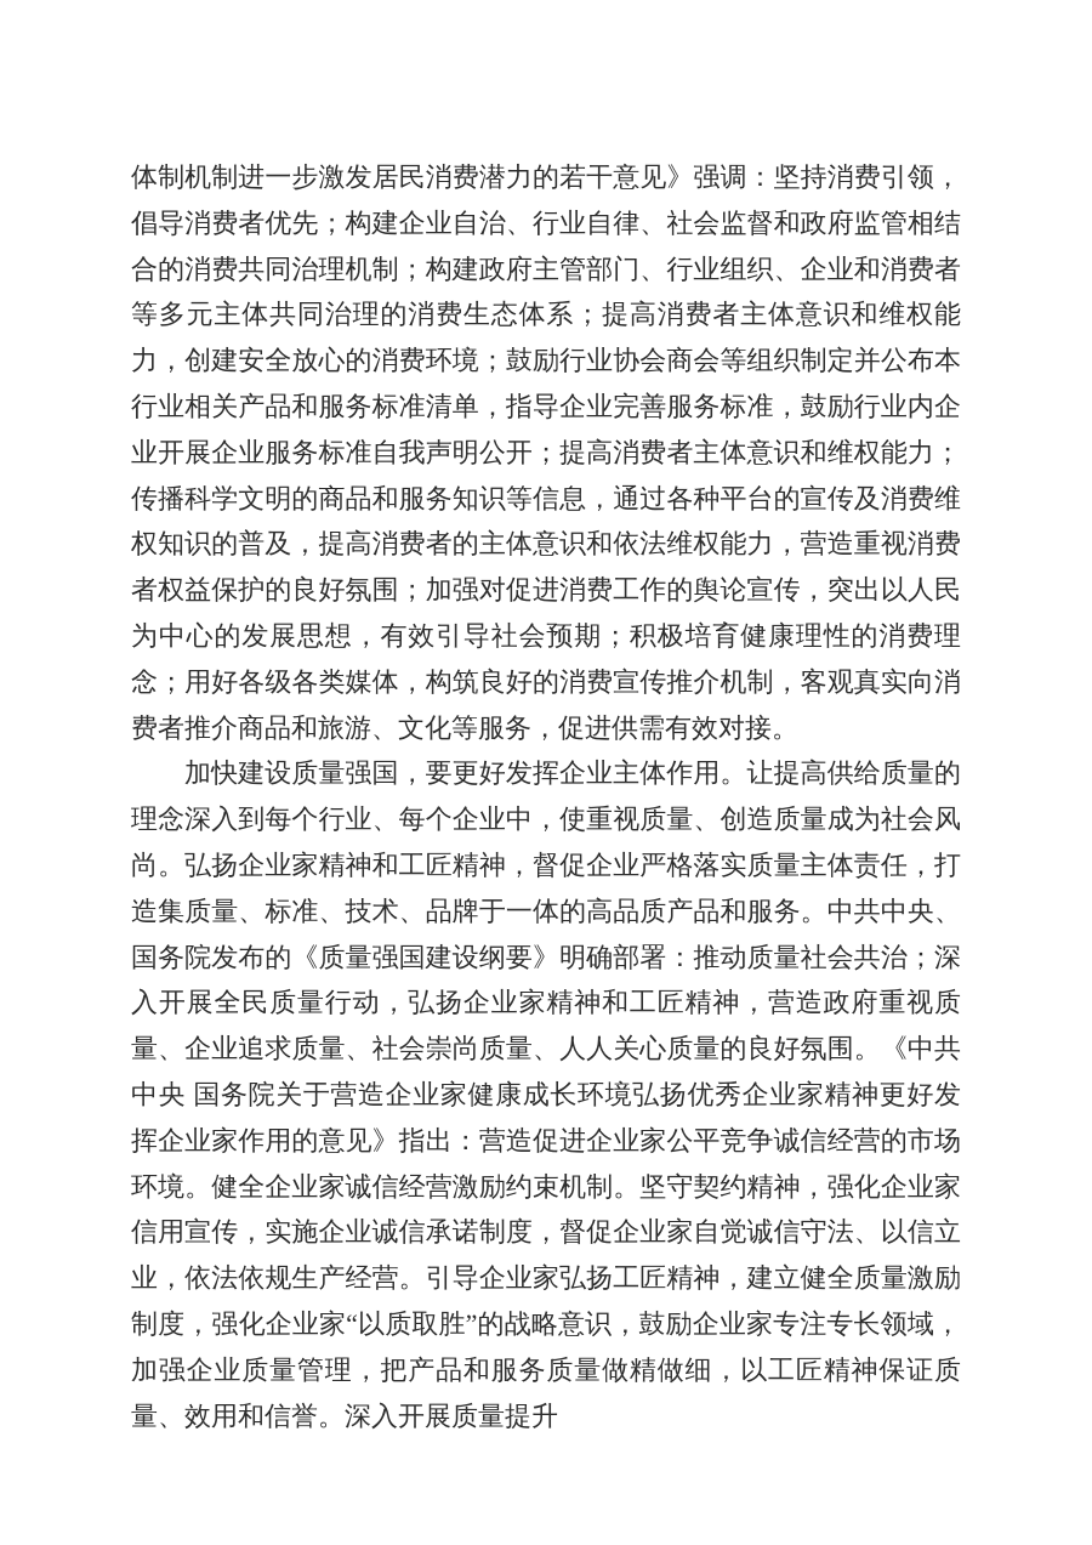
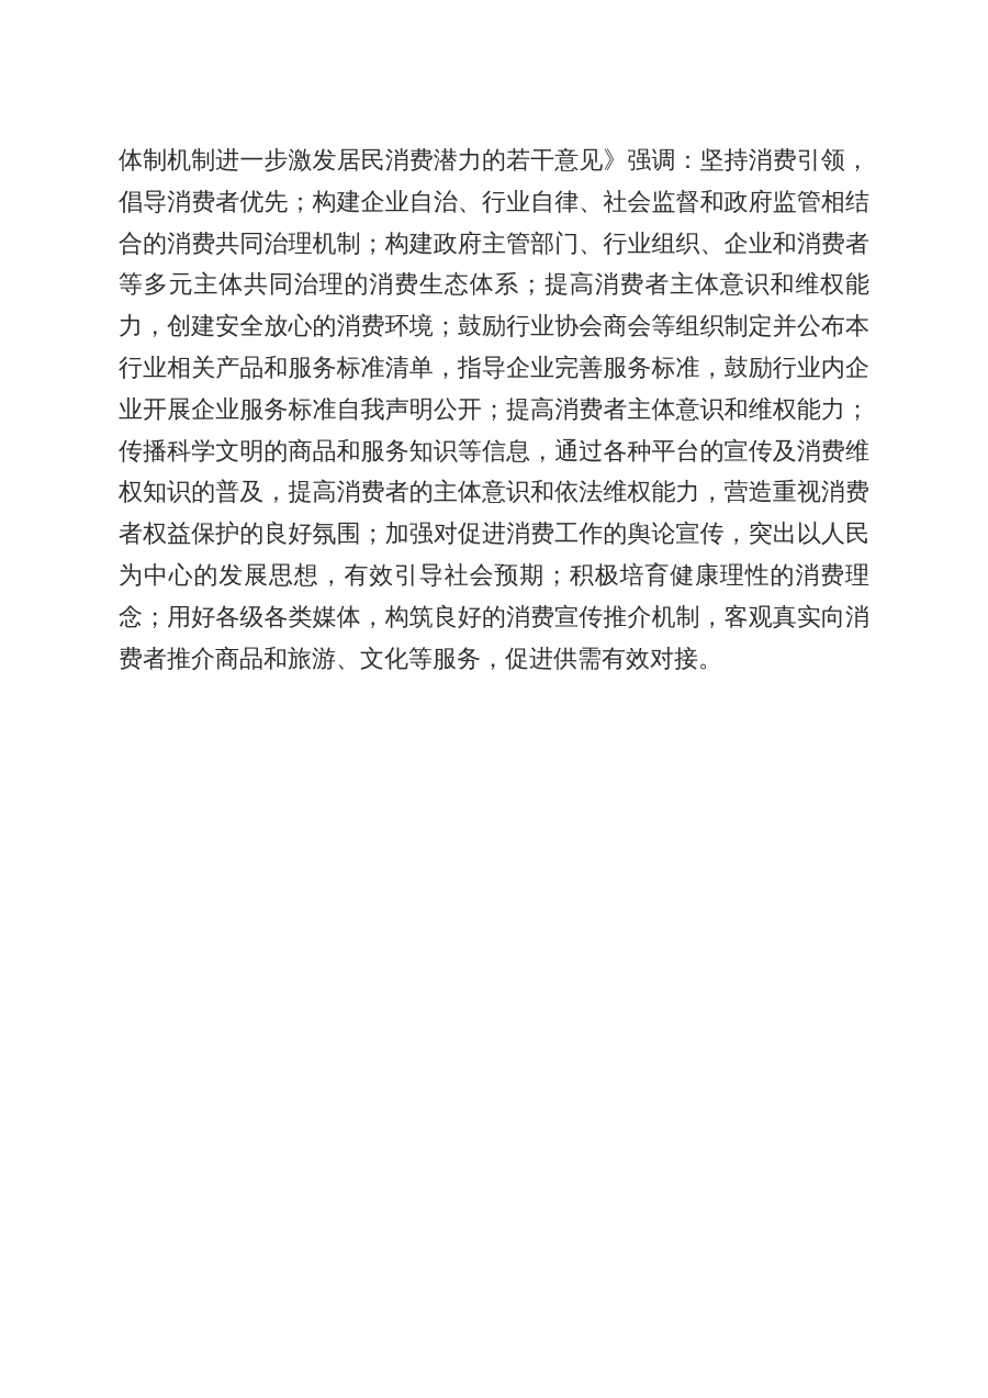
  体制机制进一步激发居民消费潜力的若干意见》强调：坚持消费引领，倡导消费者优先；构建企业自治、行业自律、社会监督和政府监管相结合的消费共同治理机制；构建政府主管部门、行业组织、企业和消费者等多元主体共同治理的消费生态体系；提高消费者主体意识和维权能力，创建安全放心的消费环境；鼓励行业协会商会等组织制定并公布本行业相关产品和服务标准清单，指导企业完善服务标准，鼓励行业内企业开展企业服务标准自我声明公开；提高消费者主体意识和维权能力；传播科学文明的商品和服务知识等信息，通过各种平台的宣传及消费维权知识的普及，提高消费者的主体意识和依法维权能力，营造重视消费者权益保护的良好氛围；加强对促进消费工作的舆论宣传，突出以人民为中心的发展思想，有效引导社会预期；积极培育健康理性的消费理念；用好各级各类媒体，构筑良好的消费宣传推介机制，客观真实向消费者推介商品和旅游、文化等服务，促进供需有效对接。
- 加快建设质量强国，要更好发挥企业主体作用。让提高供给质量的理念深入到每个行业、每个企业中，使重视质量、创造质量成为社会风尚。弘扬企业家精神和工匠精神，督促企业严格落实质量主体责任，打造集质量、标准、技术、品牌于一体的高品质产品和服务。中共中央、国务院发布的《质量强国建设纲要》明确部署：推动质量社会共治；深入开展全民质量行动，弘扬企业家精神和工匠精神，营造政府重视质量、企业追求质量、社会崇尚质量、人人关心质量的良好氛围。《中共中央 国务院关于营造企业家健康成长环境弘扬优秀企业家精神更好发挥企业家作用的意见》指出：营造促进企业家公平竞争诚信经营的市场环境。健全企业家诚信经营激励约束机制。坚守契约精神，强化企业家信用宣传，实施企业诚信承诺制度，督促企业家自觉诚信守法、以信立业，依法依规生产经营。引导企业家弘扬工匠精神，建立健全质量激励制度，强化企业家“以质取胜”的战略意识，鼓励企业家专注专长领域，加强企业质量管理，把产品和服务质量做精做细，以工匠精神保证质量、效用和信誉。深入开展质量提升
